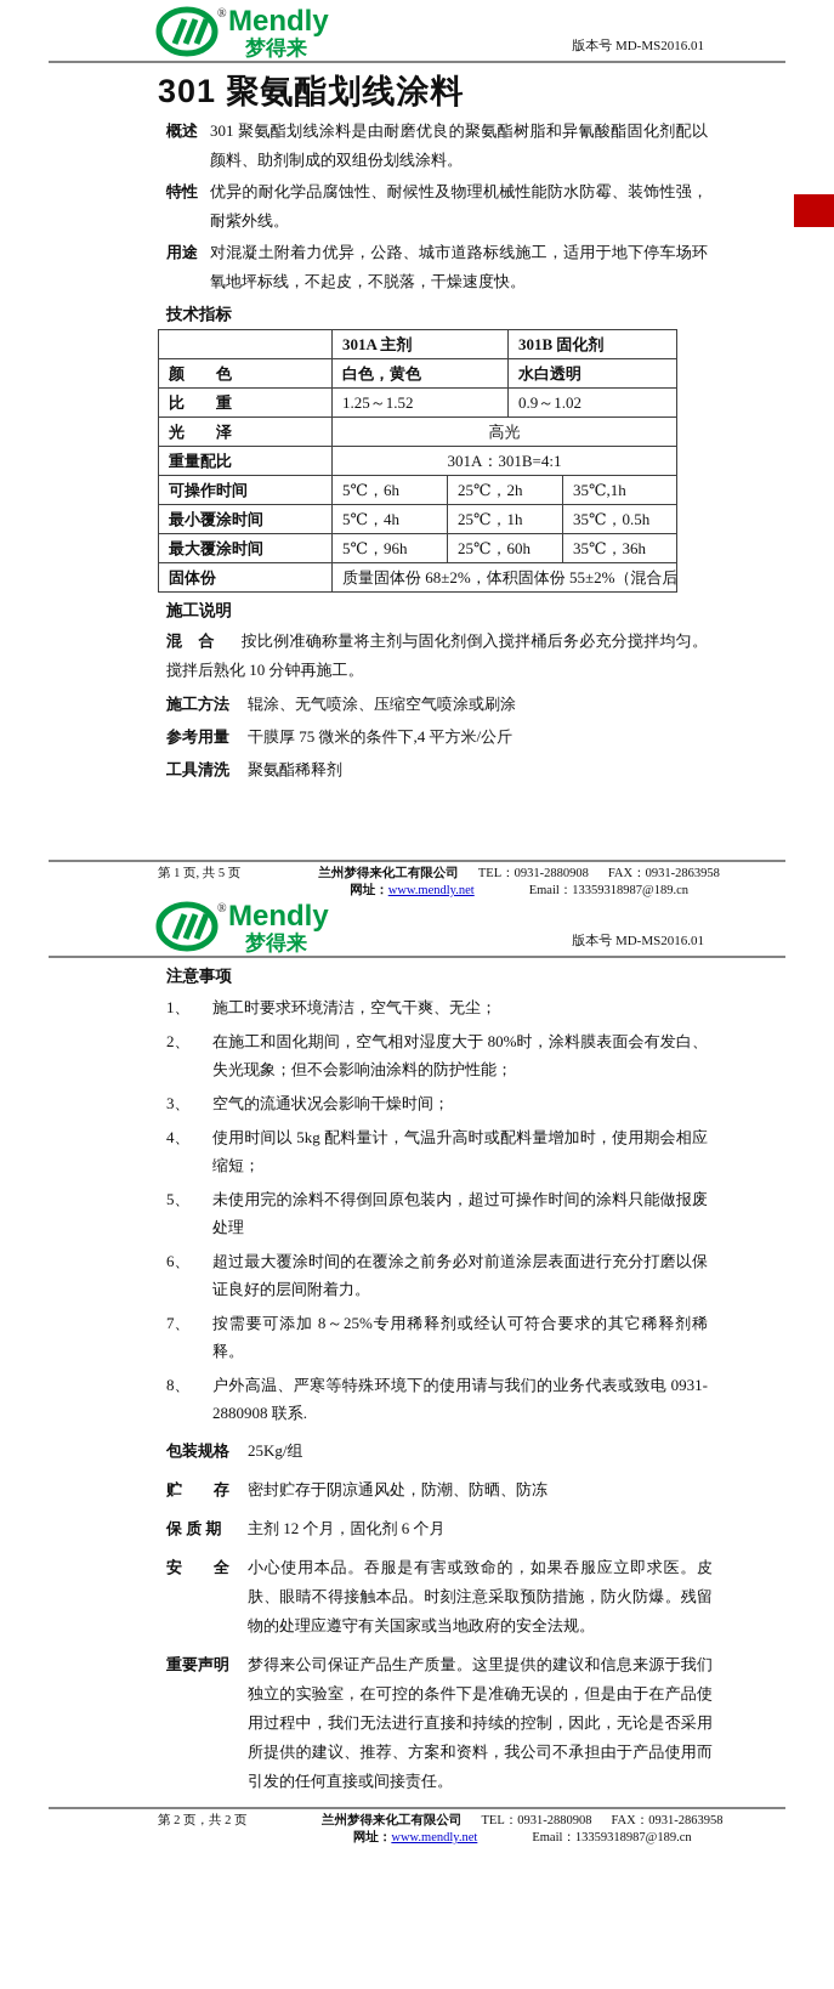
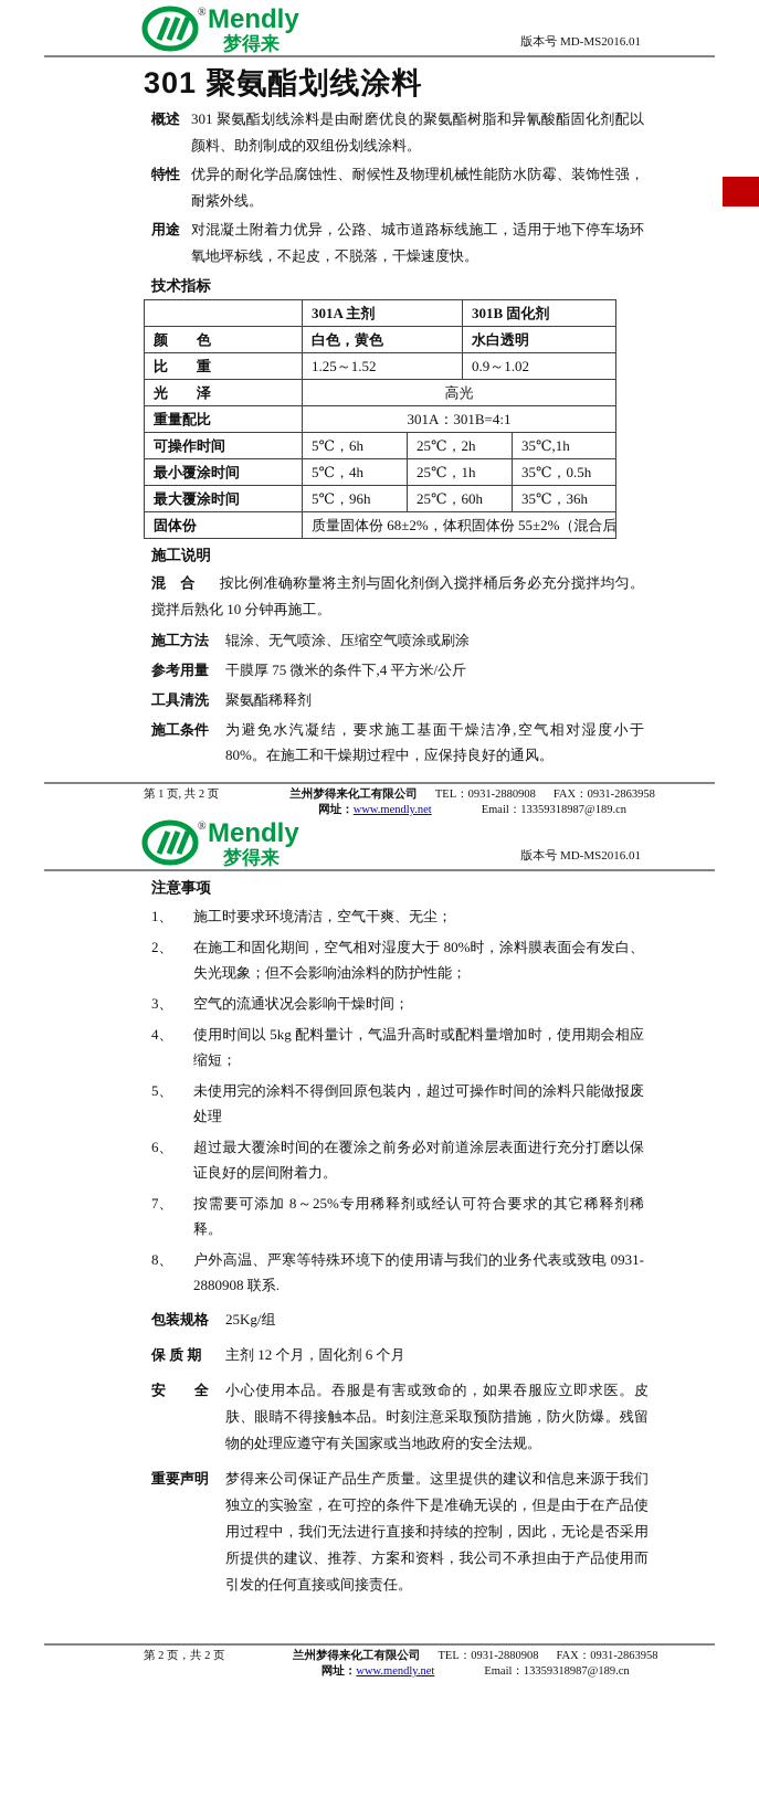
  ®
  Mendly
  梦得来
  版本号 MD-MS2016.01
  301 聚氨酯划线涂料
  概述
  301 聚氨酯划线涂料是由耐磨优良的聚氨酯树脂和异氰酸酯固化剂配以颜料、助剂制成的双组份划线涂料。
  特性
  优异的耐化学品腐蚀性、耐候性及物理机械性能防水防霉、装饰性强，耐紫外线。
  用途
  对混凝土附着力优异，公路、城市道路标线施工，适用于地下停车场环氧地坪标线，不起皮，不脱落，干燥速度快。
  技术指标
  	301A 主剂	301B 固化剂
  颜 色	白色，黄色	水白透明
  比 重	1.25～1.52	0.9～1.02
  光 泽	高光
  重量配比	301A：301B=4:1
  可操作时间	5℃，6h	25℃，2h	35℃,1h
  最小覆涂时间	5℃，4h	25℃，1h	35℃，0.5h
  最大覆涂时间	5℃，96h	25℃，60h	35℃，36h
  固体份	质量固体份 68±2%，体积固体份 55±2%（混合后
  施工说明
  混 合 按比例准确称量将主剂与固化剂倒入搅拌桶后务必充分搅拌均匀。搅拌后熟化 10 分钟再施工。
  施工方法
  辊涂、无气喷涂、压缩空气喷涂或刷涂
  参考用量
  干膜厚 75 微米的条件下,4 平方米/公斤
  工具清洗
  聚氨酯稀释剂
+ 施工条件
+ 为避免水汽凝结，要求施工基面干燥洁净,空气相对湿度小于 80%。在施工和干燥期过程中，应保持良好的通风。
- 第 1 页, 共 5 页
+ 第 1 页, 共 2 页
  兰州梦得来化工有限公司
  TEL：0931-2880908
  FAX：0931-2863958
  网址：www.mendly.net
  Email：13359318987@189.cn
  ®
  Mendly
  梦得来
  版本号 MD-MS2016.01
  注意事项
  1、
  施工时要求环境清洁，空气干爽、无尘；
  2、
  在施工和固化期间，空气相对湿度大于 80%时，涂料膜表面会有发白、失光现象；但不会影响油涂料的防护性能；
  3、
  空气的流通状况会影响干燥时间；
  4、
  使用时间以 5kg 配料量计，气温升高时或配料量增加时，使用期会相应缩短；
  5、
  未使用完的涂料不得倒回原包装内，超过可操作时间的涂料只能做报废处理
  6、
  超过最大覆涂时间的在覆涂之前务必对前道涂层表面进行充分打磨以保证良好的层间附着力。
  7、
  按需要可添加 8～25%专用稀释剂或经认可符合要求的其它稀释剂稀释。
  8、
  户外高温、严寒等特殊环境下的使用请与我们的业务代表或致电 0931-2880908 联系.
  包装规格
  25Kg/组
- 贮 存
- 密封贮存于阴凉通风处，防潮、防晒、防冻
  保 质 期
  主剂 12 个月，固化剂 6 个月
  安 全
  小心使用本品。吞服是有害或致命的，如果吞服应立即求医。皮肤、眼睛不得接触本品。时刻注意采取预防措施，防火防爆。残留物的处理应遵守有关国家或当地政府的安全法规。
  重要声明
  梦得来公司保证产品生产质量。这里提供的建议和信息来源于我们独立的实验室，在可控的条件下是准确无误的，但是由于在产品使用过程中，我们无法进行直接和持续的控制，因此，无论是否采用所提供的建议、推荐、方案和资料，我公司不承担由于产品使用而引发的任何直接或间接责任。
  第 2 页，共 2 页
  兰州梦得来化工有限公司
  TEL：0931-2880908
  FAX：0931-2863958
  网址：www.mendly.net
  Email：13359318987@189.cn
